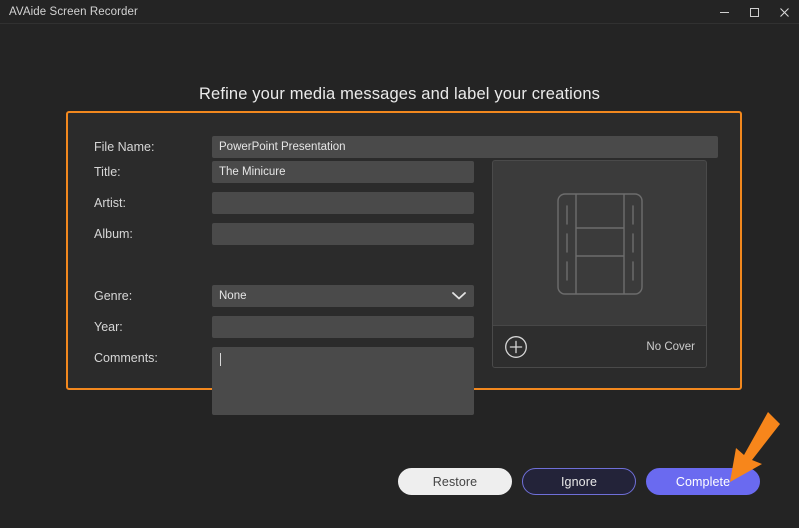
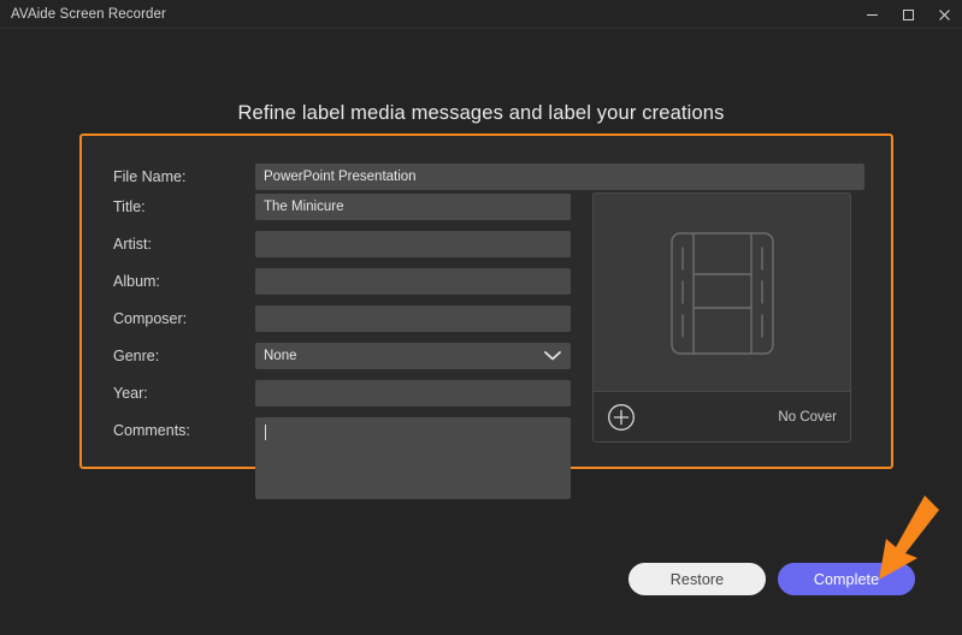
  AVAide Screen Recorder
- Refine your media messages and label your creations
+ Refine label media messages and label your creations
  File Name:
  PowerPoint Presentation
  Title:
  The Minicure
  Artist:
  Album:
+ Composer:
  Genre:
  None
  Year:
  Comments:
  No Cover
  Restore
- Ignore
  Complete
